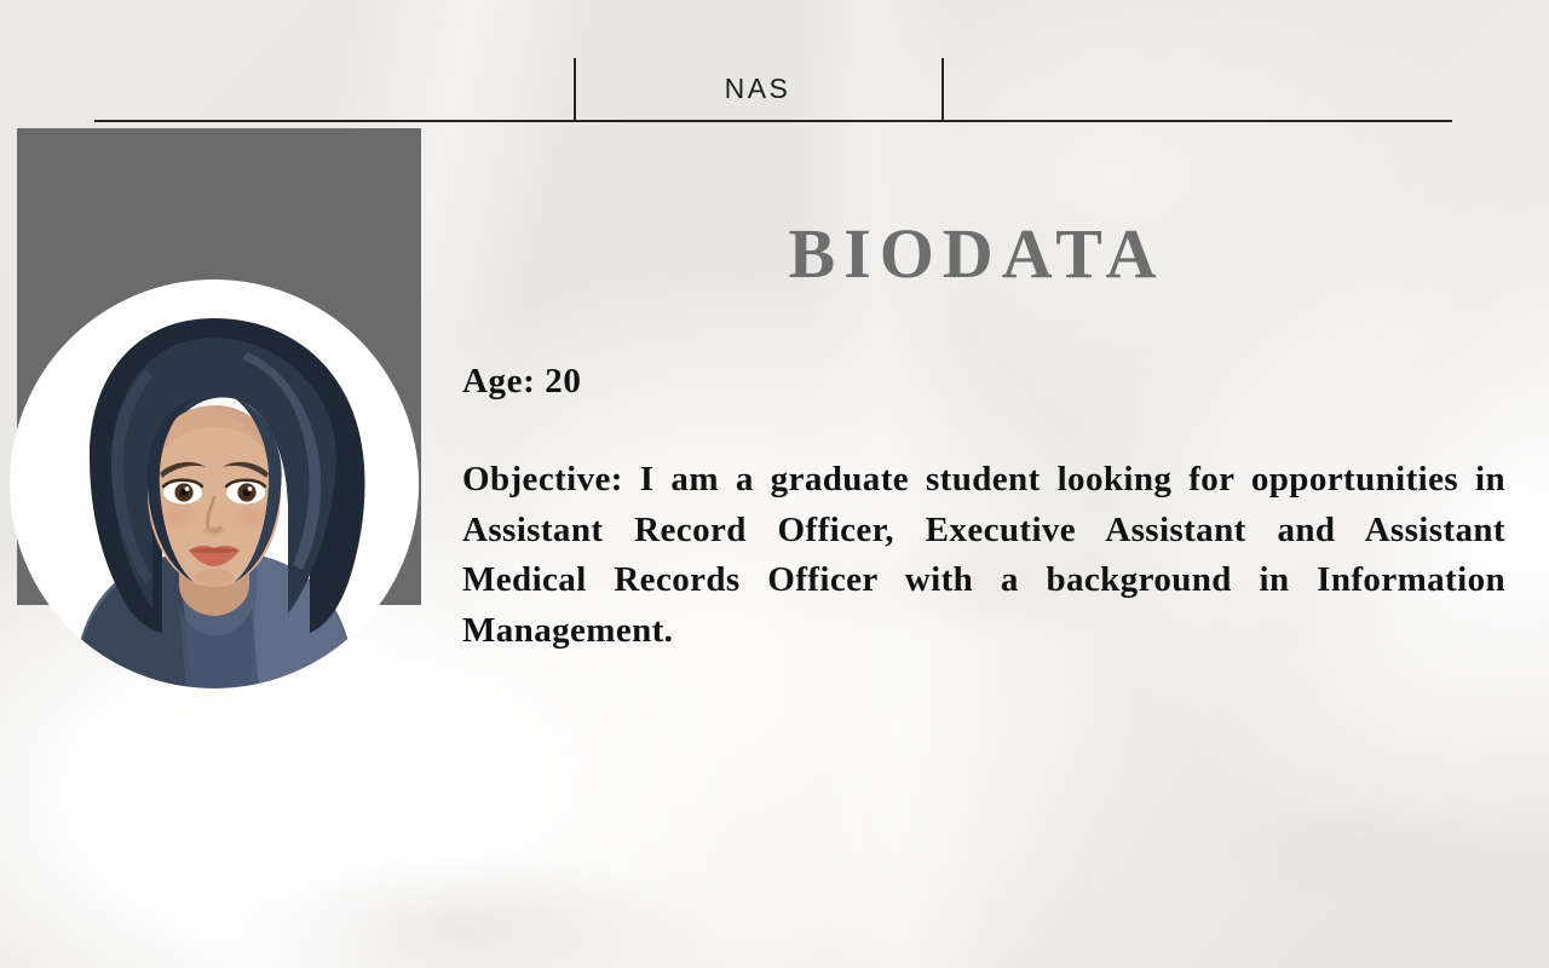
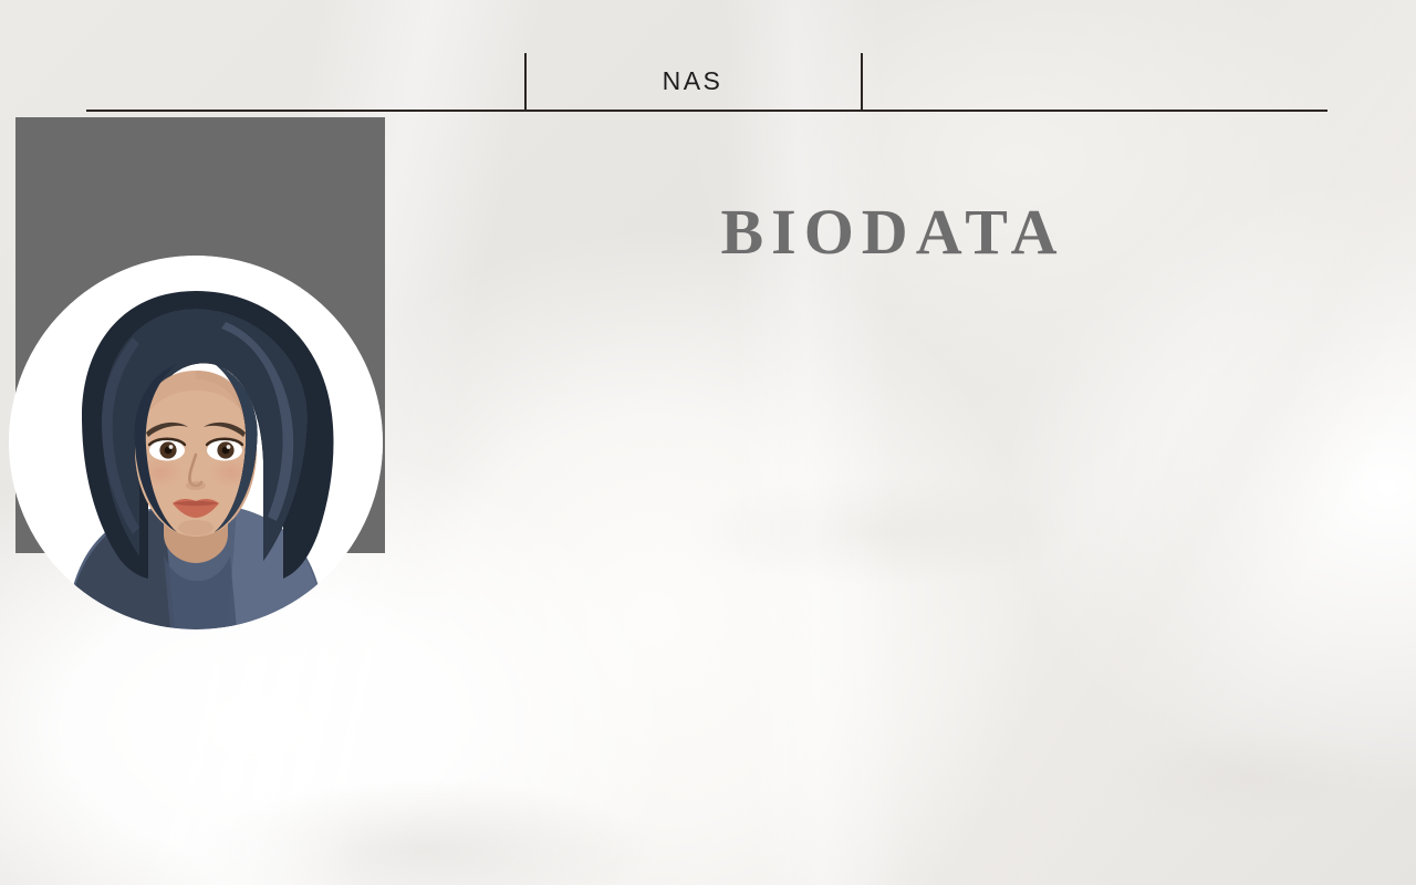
  NAS
  BIODATA
- Age: 20
- Objective: I am a graduate student looking for opportunities in Assistant Record Officer, Executive Assistant and Assistant Medical Records Officer with a background in Information Management.
